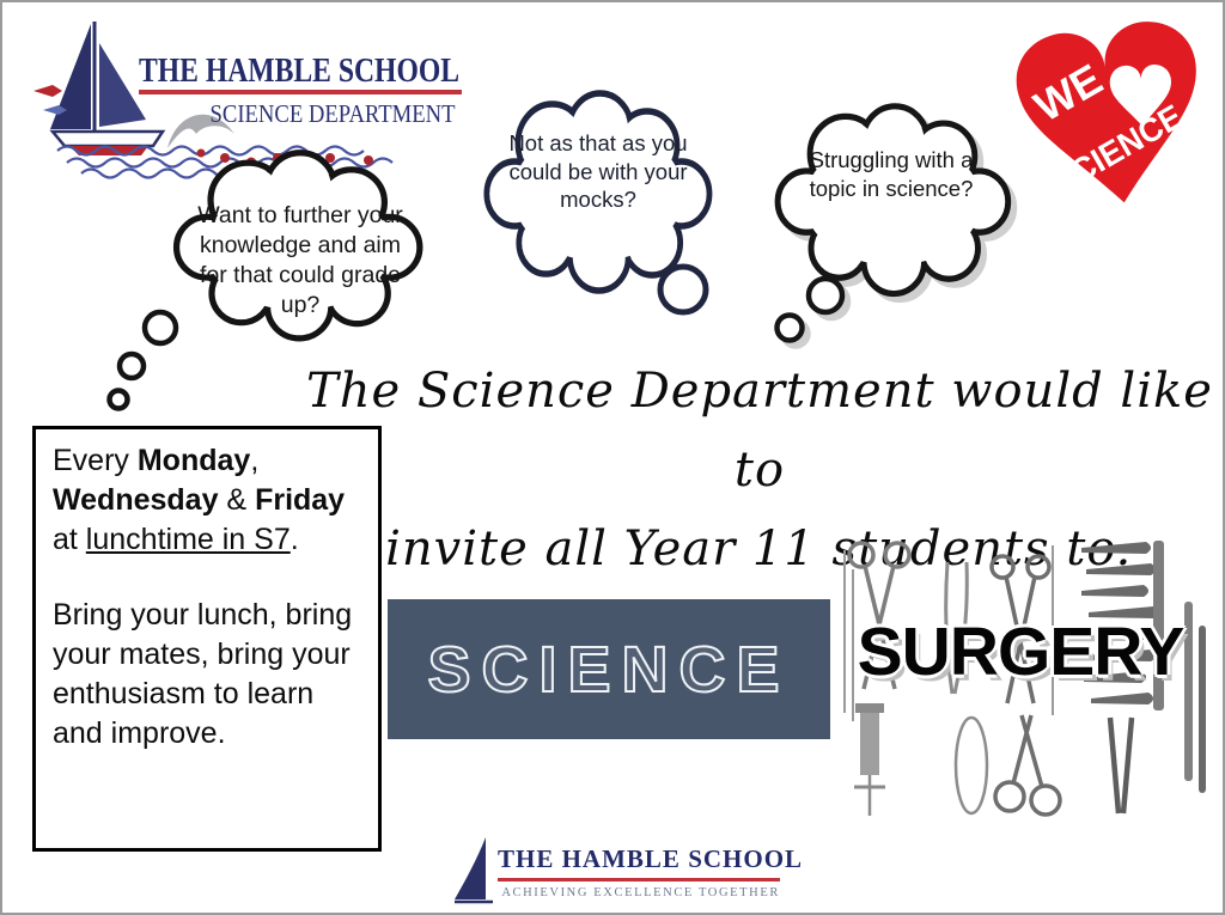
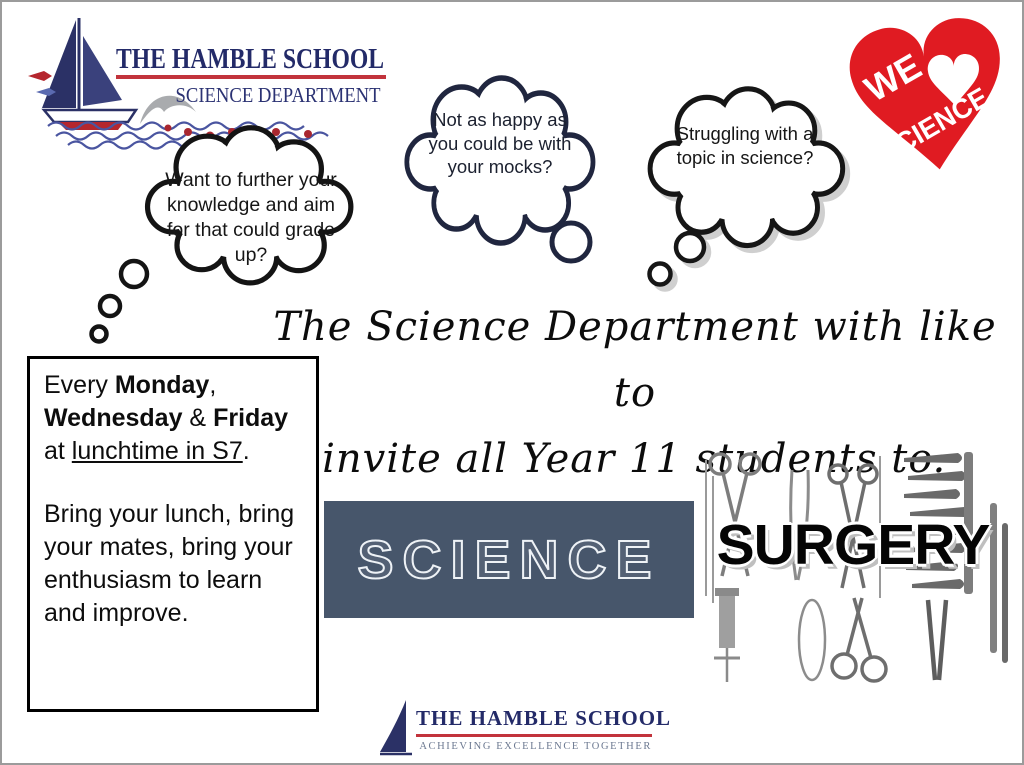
  THE HAMBLE SCHOOL
  SCIENCE DEPARTMENT
  Want to further your knowledge and aim for that could grade up?
- Not as that as you could be with your mocks?
+ Not as happy as you could be with your mocks?
  Struggling with a topic in science?
- The Science Department would like to
+ The Science Department with like to
  invite all Year 11 students t
  Every Monday, Wednesday & Friday at lunchtime in S7.
  Bring your lunch, bring your mates, bring your enthusiasm to learn and improve.
  SCIENCE
  SURGERY
  THE HAMBLE SCHOOL
  ACHIEVING EXCELLENCE TOGETHER
